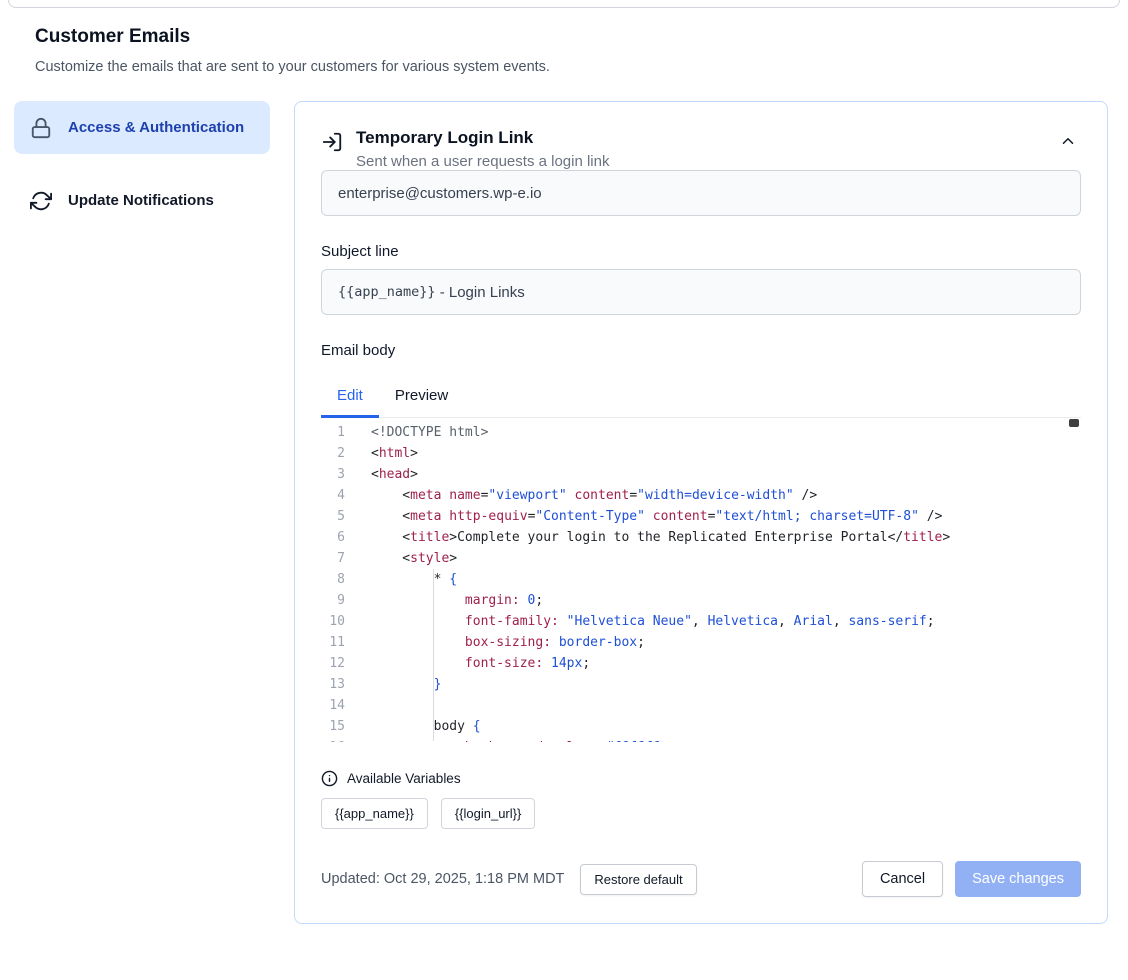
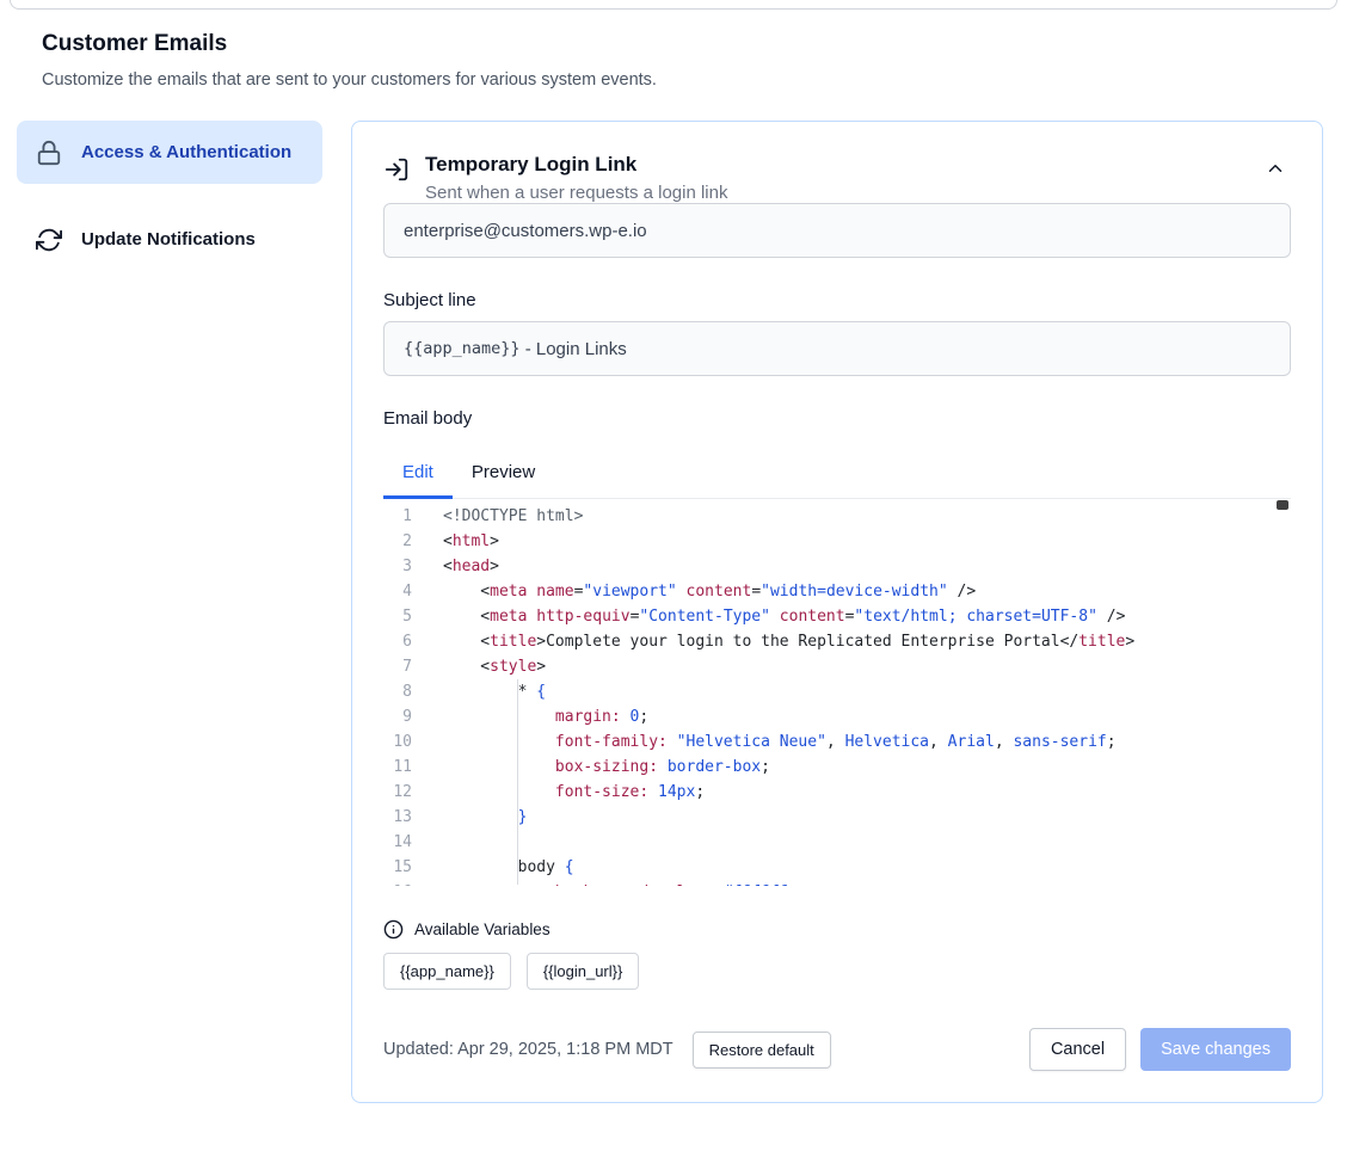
  Customer Emails
  Customize the emails that are sent to your customers for various system events.
  Access & Authentication
  Update Notifications
  Temporary Login Link
  Sent when a user requests a login link
  enterprise@customers.wp-e.io
  Subject line
  {{app_name}}
  - Login Links
  Email body
  Edit
  Preview
  1
  2
  3
  4
  5
  6
  7
  8
  9
  10
  11
  12
  13
  14
  15
  <!DOCTYPE html>
  <html>
  <head>
  <meta name="viewport" content="width=device-width" />
  <meta http-equiv="Content-Type" content="text/html; charset=UTF-8" />
  <title>Complete your login to the Replicated Enterprise Portal</title>
  <style>
  * {
  margin: 0;
  font-family: "Helvetica Neue", Helvetica, Arial, sans-serif;
  box-sizing: border-box;
  font-size: 14px;
  }
  body {
  Available Variables
  {{app_name}}
  {{login_url}}
- Updated: Oct 29, 2025, 1:18 PM MDT
+ Updated: Apr 29, 2025, 1:18 PM MDT
  Restore default
  Cancel
  Save changes
